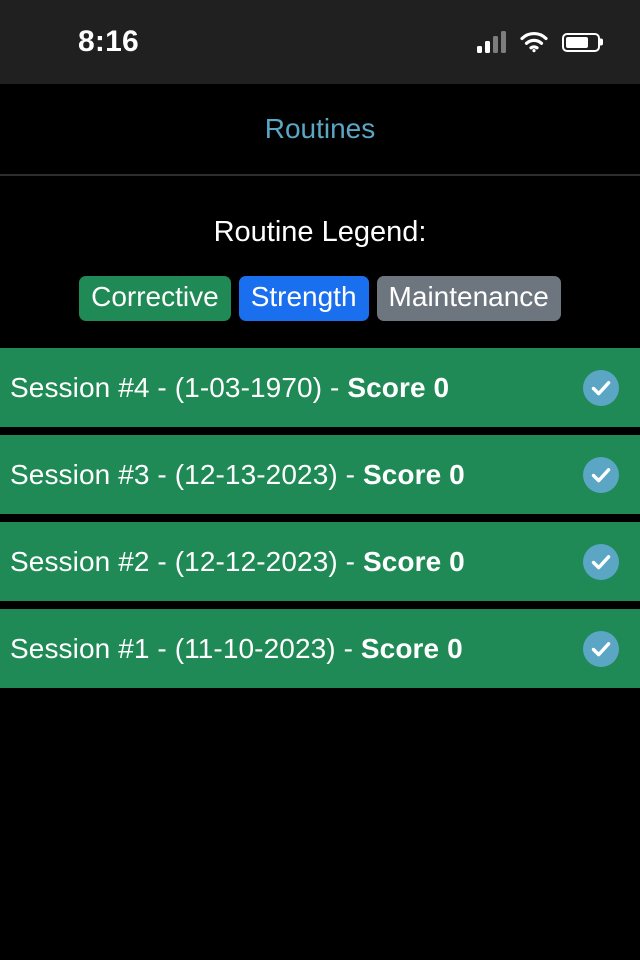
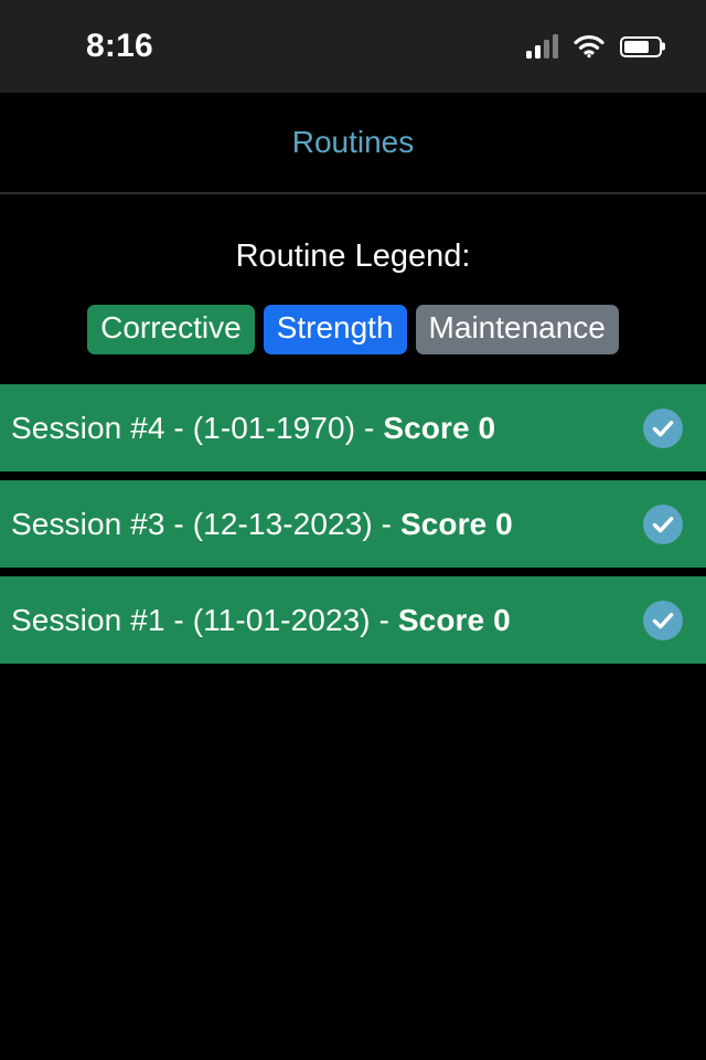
  8:16
  Routines
  Routine Legend:
  Corrective
  Strength
  Maintenance
- Session #4 - (1-03-1970) - Score 0
+ Session #4 - (1-01-1970) - Score 0
  Session #3 - (12-13-2023) - Score 0
- Session #2 - (12-12-2023) - Score 0
- Session #1 - (11-10-2023) - Score 0
+ Session #1 - (11-01-2023) - Score 0
